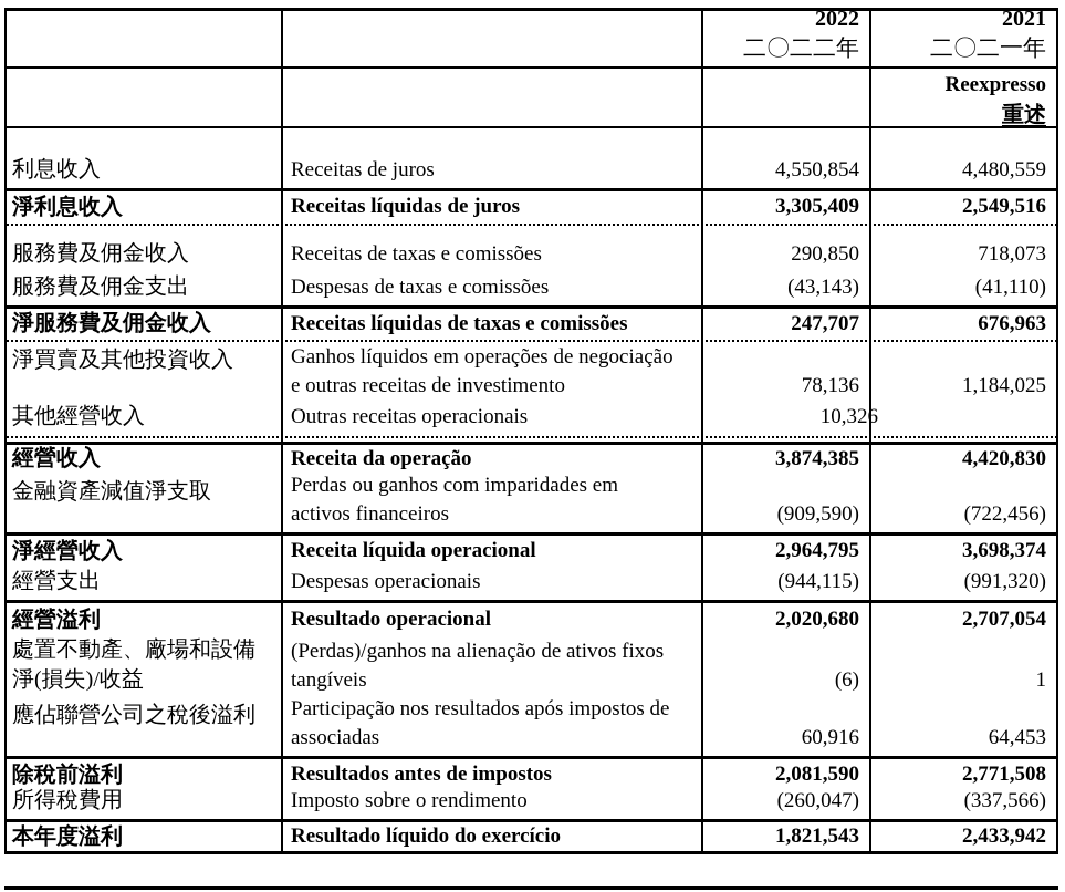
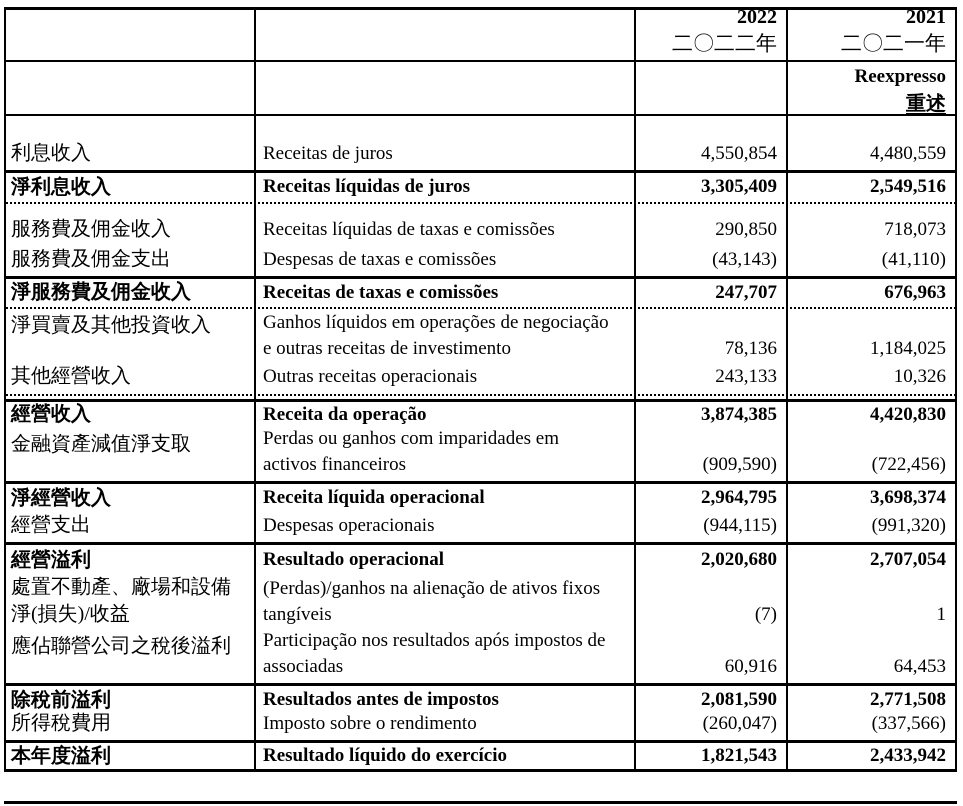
  2022
  二〇二二年
  2021
  二〇二一年
  Reexpresso
  重述
  利息收入
  Receitas de juros
  4,550,854
  4,480,559
  淨利息收入
  Receitas líquidas de juros
  3,305,409
  2,549,516
  服務費及佣金收入
- Receitas de taxas e comissões
+ Receitas líquidas de taxas e comissões
  290,850
  718,073
  服務費及佣金支出
  Despesas de taxas e comissões
  (43,143)
  (41,110)
  淨服務費及佣金收入
- Receitas líquidas de taxas e comissões
+ Receitas de taxas e comissões
  247,707
  676,963
  淨買賣及其他投資收入
  Ganhos líquidos em operações de negociação
  e outras receitas de investimento
  78,136
  1,184,025
  其他經營收入
  Outras receitas operacionais
+ 243,133
  10,326
  經營收入
  Receita da operação
  3,874,385
  4,420,830
  金融資產減值淨支取
  Perdas ou ganhos com imparidades em
  activos financeiros
  (909,590)
  (722,456)
  淨經營收入
  Receita líquida operacional
  2,964,795
  3,698,374
  經營支出
  Despesas operacionais
  (944,115)
  (991,320)
  經營溢利
  Resultado operacional
  2,020,680
  2,707,054
  處置不動產、廠場和設備
  淨(損失)/收益
  (Perdas)/ganhos na alienação de ativos fixos
  tangíveis
- (6)
+ (7)
  1
  應佔聯營公司之稅後溢利
  Participação nos resultados após impostos de
  associadas
  60,916
  64,453
  除稅前溢利
  Resultados antes de impostos
  2,081,590
  2,771,508
  所得稅費用
  Imposto sobre o rendimento
  (260,047)
  (337,566)
  本年度溢利
  Resultado líquido do exercício
  1,821,543
  2,433,942
